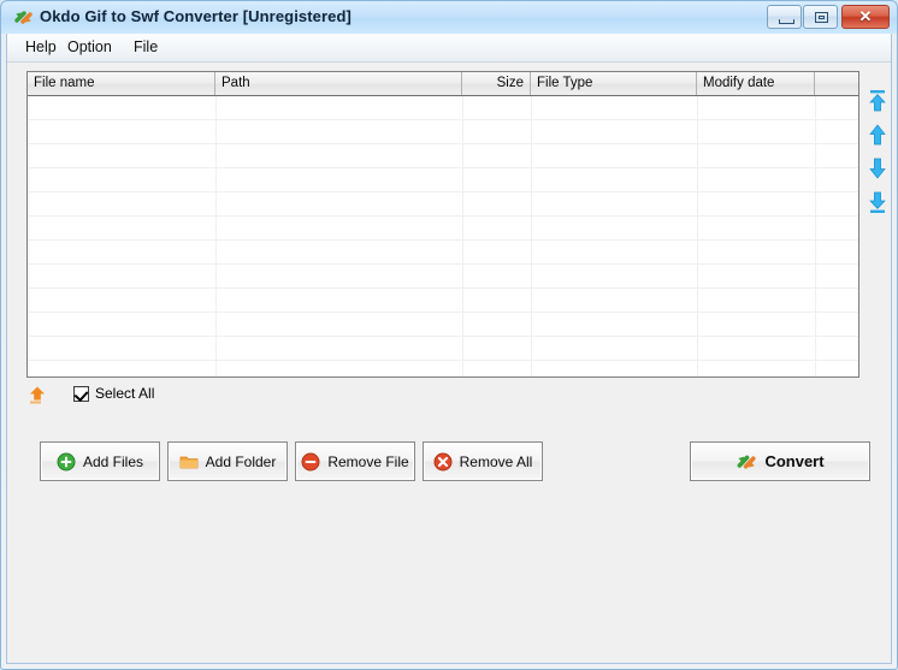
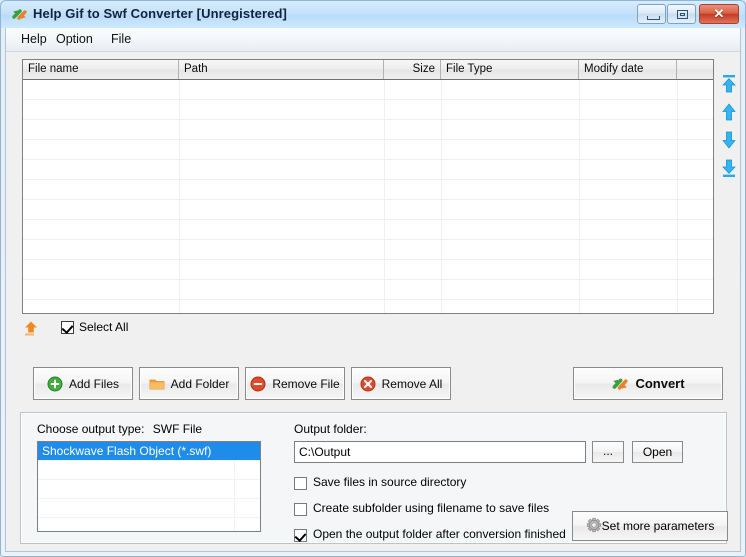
- Okdo Gif to Swf Converter [Unregistered]
+ Help Gif to Swf Converter [Unregistered]
  ✕
  Help
  Option
  File
  File name Path Size File Type Modify date
  Select All
  Add Files
  Add Folder
  Remove File
  Remove All
  Convert
+ Choose output type: SWF File
+ Shockwave Flash Object (*.swf)
+ Output folder:
+ C:\Output
+ ...
+ Open
+ Save files in source directory
+ Create subfolder using filename to save files
+ Open the output folder after conversion finished
+ Set more parameters
